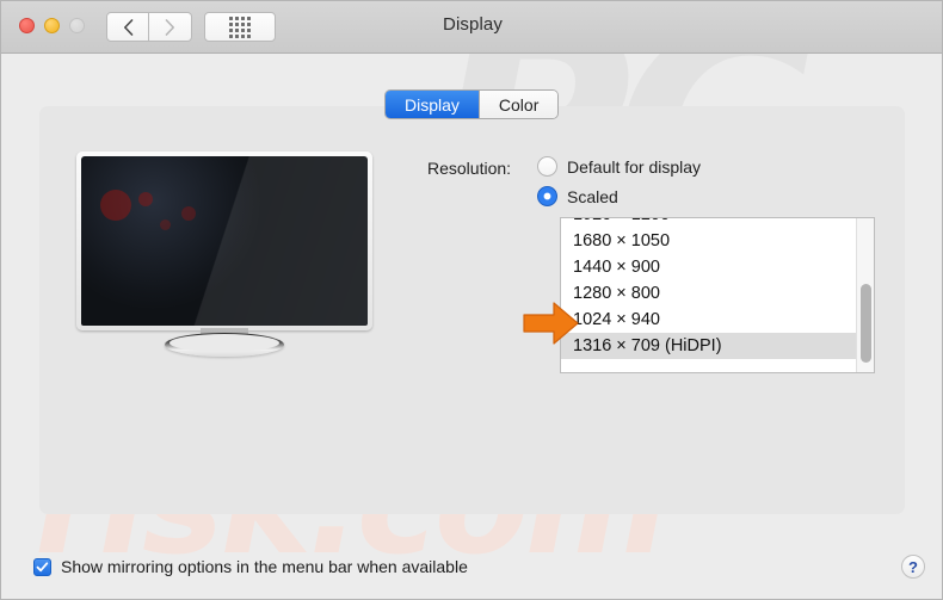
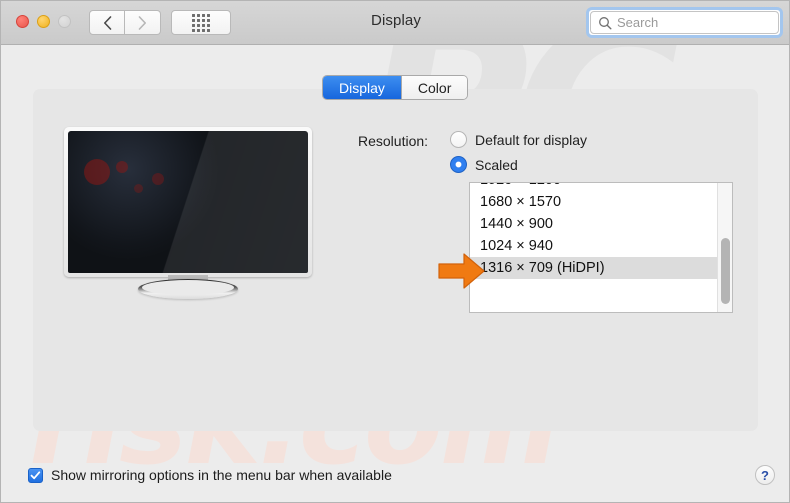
  Display
+ Search
  Display
  Color
  Resolution:
  Default for display
  Scaled
- 1680 × 1050
+ 1680 × 1570
  1440 × 900
- 1280 × 800
  1024 × 940
  1316 × 709 (HiDPI)
  Show mirroring options in the menu bar when available
  ?
